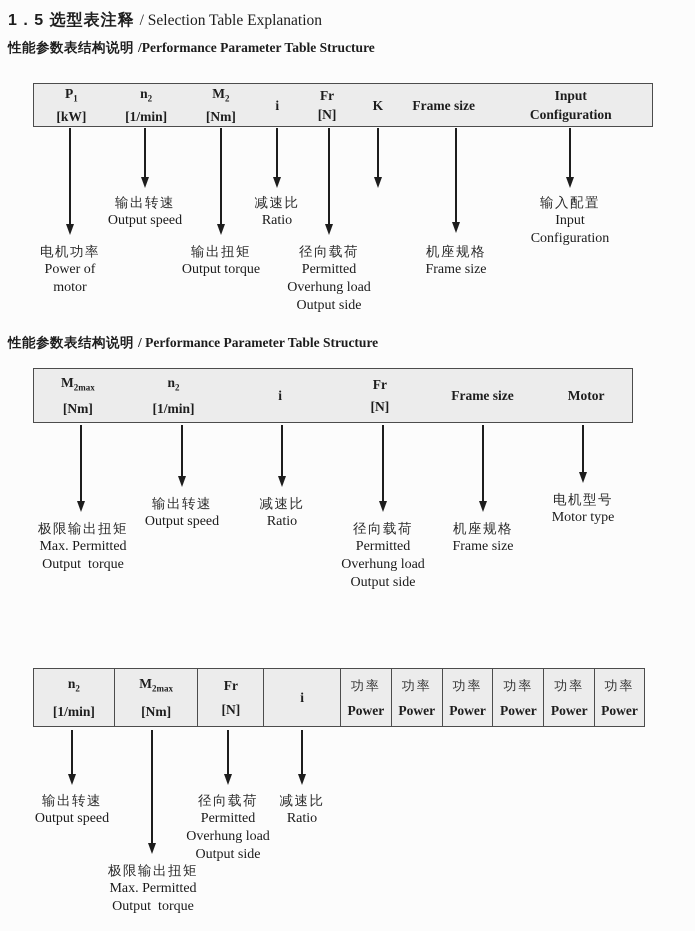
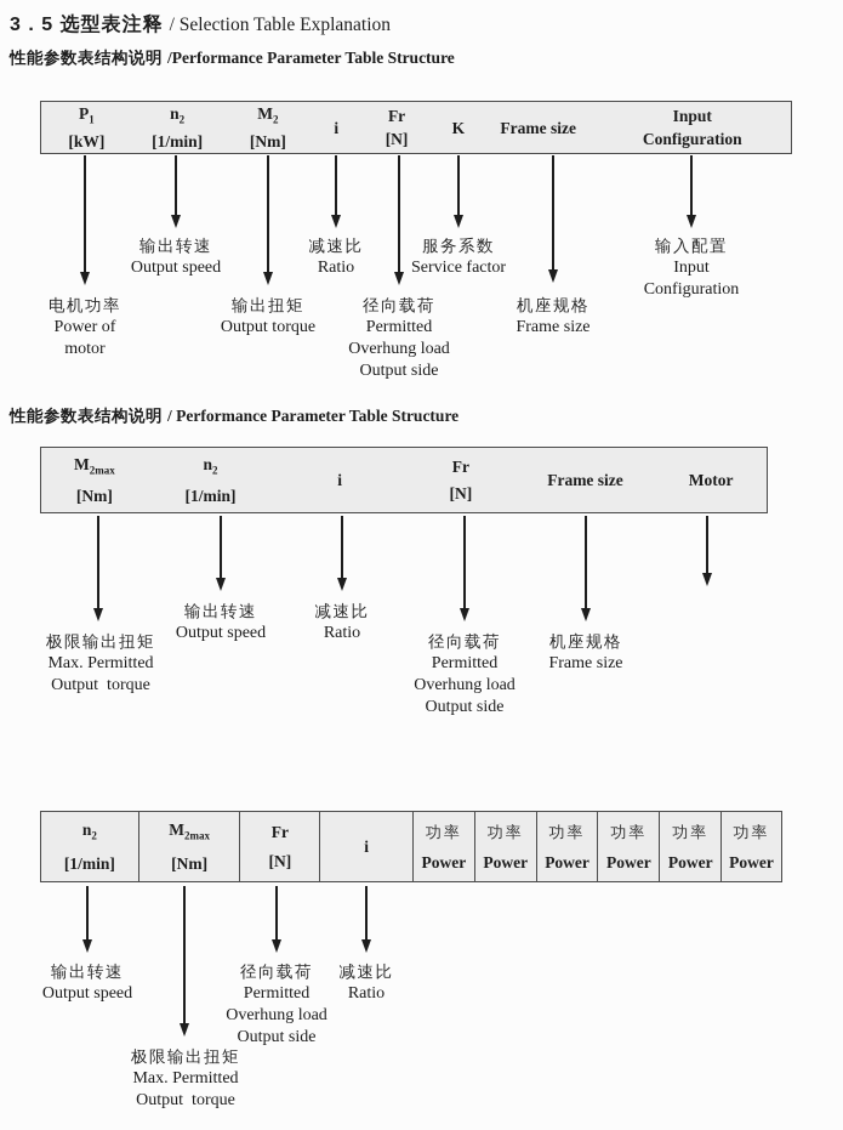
- 1 . 5 选型表注释 / Selection Table Explanation
+ 3 . 5 选型表注释 / Selection Table Explanation
  性能参数表结构说明 /Performance Parameter Table Structure
  P1
  [kW]
  n2
  [1/min]
  M2
  [Nm]
  i
  Fr
  [N]
  K
  Frame size
  Input
  Configuration
  电机功率
  Power of
  motor
  输出转速
  Output speed
  输出扭矩
  Output torque
  减速比
  Ratio
  径向载荷
  Permitted
  Overhung load
  Output side
+ 服务系数
+ Service factor
  机座规格
  Frame size
  输入配置
  Input
  Configuration
  性能参数表结构说明 / Performance Parameter Table Structure
  M2max
  [Nm]
  n2
  [1/min]
  i
  Fr
  [N]
  Frame size
  Motor
  极限输出扭矩
  Max. Permitted
  Output torque
  输出转速
  Output speed
  减速比
  Ratio
  径向载荷
  Permitted
  Overhung load
  Output side
  机座规格
  Frame size
- 电机型号
- Motor type
  n2
  [1/min]
  M2max
  [Nm]
  Fr
  [N]
  i
  功率
  Power
  功率
  Power
  功率
  Power
  功率
  Power
  功率
  Power
  功率
  Power
  输出转速
  Output speed
  极限输出扭矩
  Max. Permitted
  Output torque
  径向载荷
  Permitted
  Overhung load
  Output side
  减速比
  Ratio
